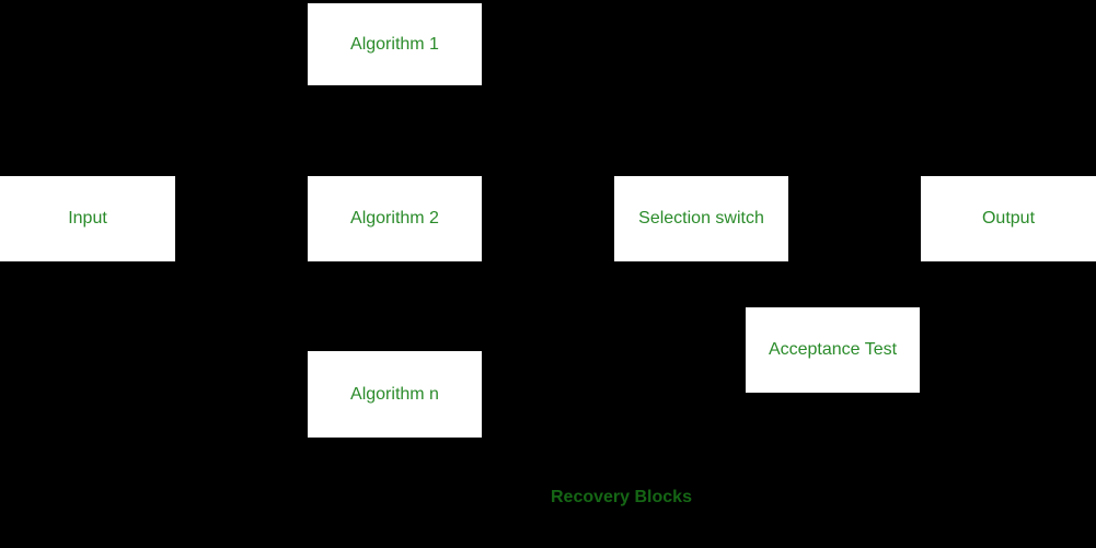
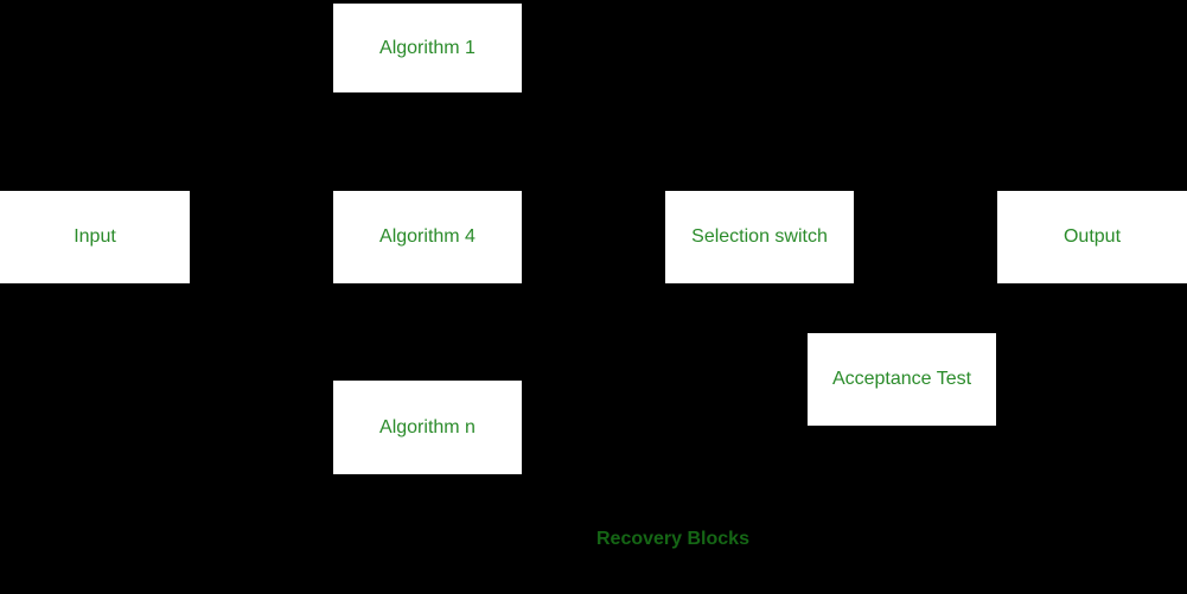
  Input
  Algorithm 1
- Algorithm 2
+ Algorithm 4
  Algorithm n
  Selection switch
  Acceptance Test
  Output
  Recovery Blocks
